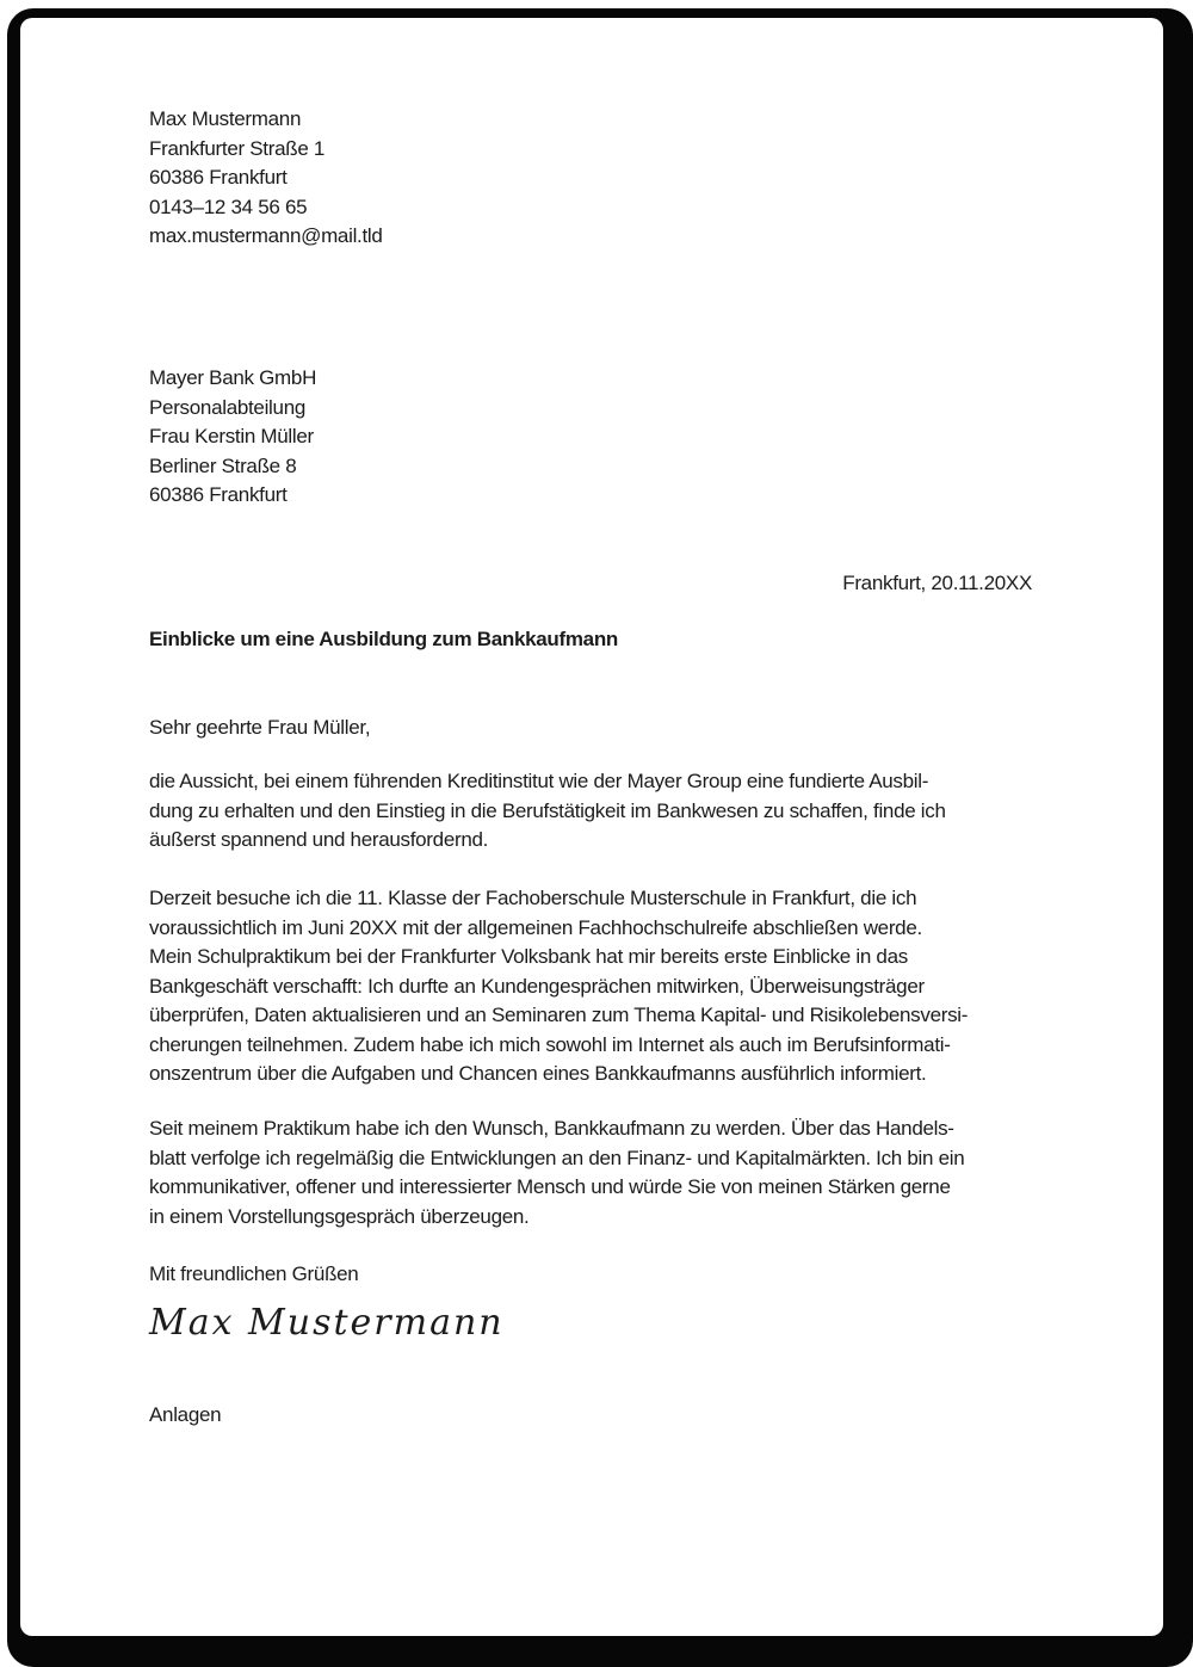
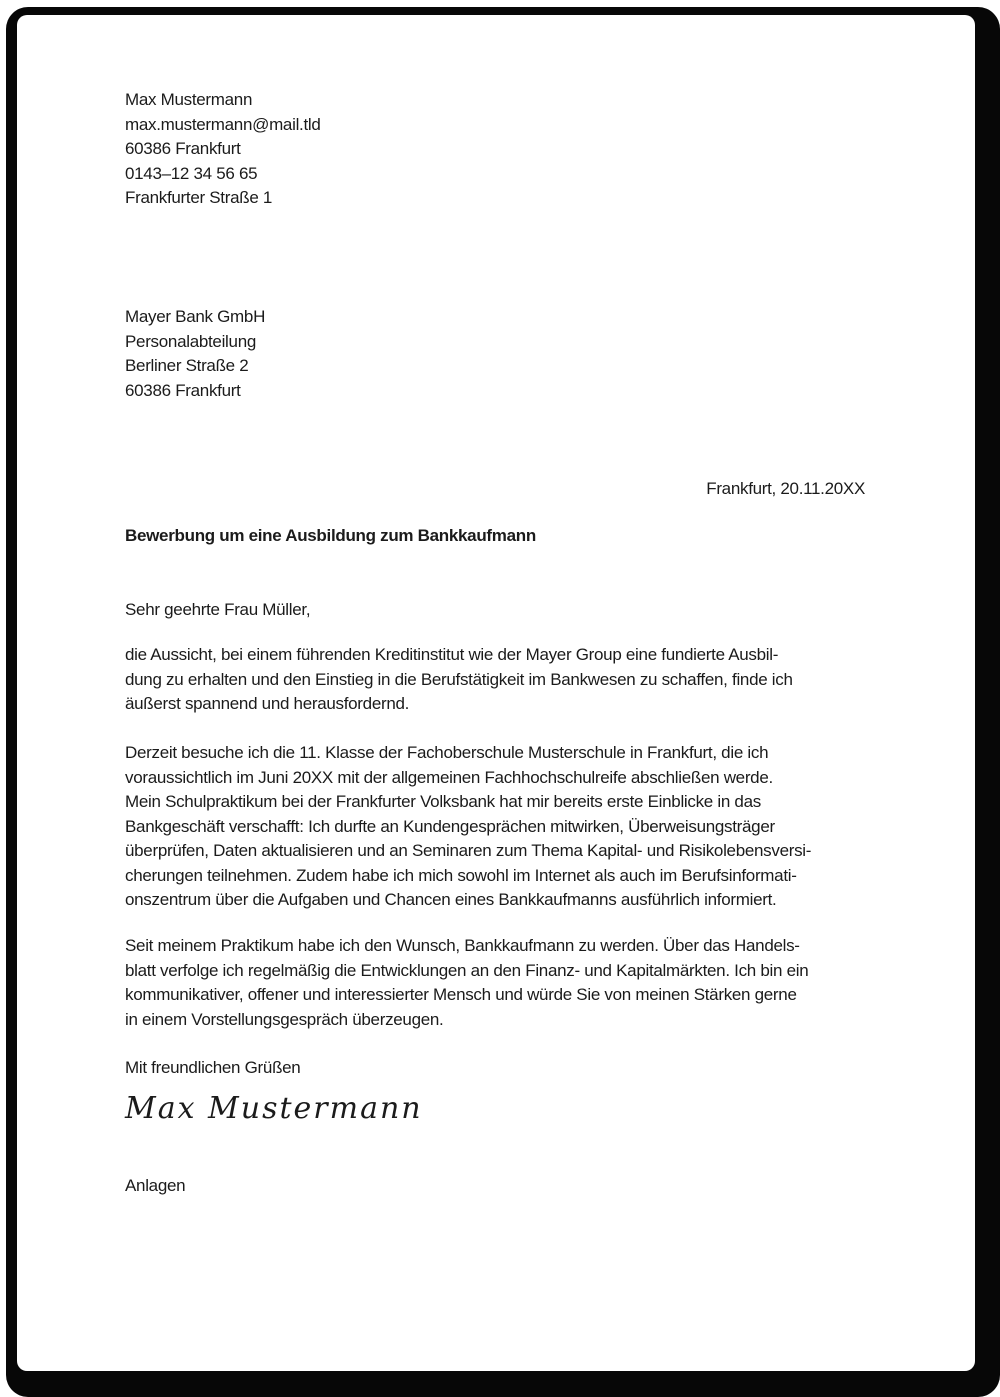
  Max Mustermann
- Frankfurter Straße 1
+ max.mustermann@mail.tld
  60386 Frankfurt
  0143–12 34 56 65
- max.mustermann@mail.tld
+ Frankfurter Straße 1
  Mayer Bank GmbH
  Personalabteilung
- Frau Kerstin Müller
- Berliner Straße 8
+ Berliner Straße 2
  60386 Frankfurt
  Frankfurt, 20.11.20XX
- Einblicke um eine Ausbildung zum Bankkaufmann
+ Bewerbung um eine Ausbildung zum Bankkaufmann
  Sehr geehrte Frau Müller,
  die Aussicht, bei einem führenden Kreditinstitut wie der Mayer Group eine fundierte Ausbil-
  dung zu erhalten und den Einstieg in die Berufstätigkeit im Bankwesen zu schaffen, finde ich
  äußerst spannend und herausfordernd.
  Derzeit besuche ich die 11. Klasse der Fachoberschule Musterschule in Frankfurt, die ich
  voraussichtlich im Juni 20XX mit der allgemeinen Fachhochschulreife abschließen werde.
  Mein Schulpraktikum bei der Frankfurter Volksbank hat mir bereits erste Einblicke in das
  Bankgeschäft verschafft: Ich durfte an Kundengesprächen mitwirken, Überweisungsträger
  überprüfen, Daten aktualisieren und an Seminaren zum Thema Kapital- und Risikolebensversi-
  cherungen teilnehmen. Zudem habe ich mich sowohl im Internet als auch im Berufsinformati-
  onszentrum über die Aufgaben und Chancen eines Bankkaufmanns ausführlich informiert.
  Seit meinem Praktikum habe ich den Wunsch, Bankkaufmann zu werden. Über das Handels-
  blatt verfolge ich regelmäßig die Entwicklungen an den Finanz- und Kapitalmärkten. Ich bin ein
  kommunikativer, offener und interessierter Mensch und würde Sie von meinen Stärken gerne
  in einem Vorstellungsgespräch überzeugen.
  Mit freundlichen Grüßen
  Max Mustermann
  Anlagen
